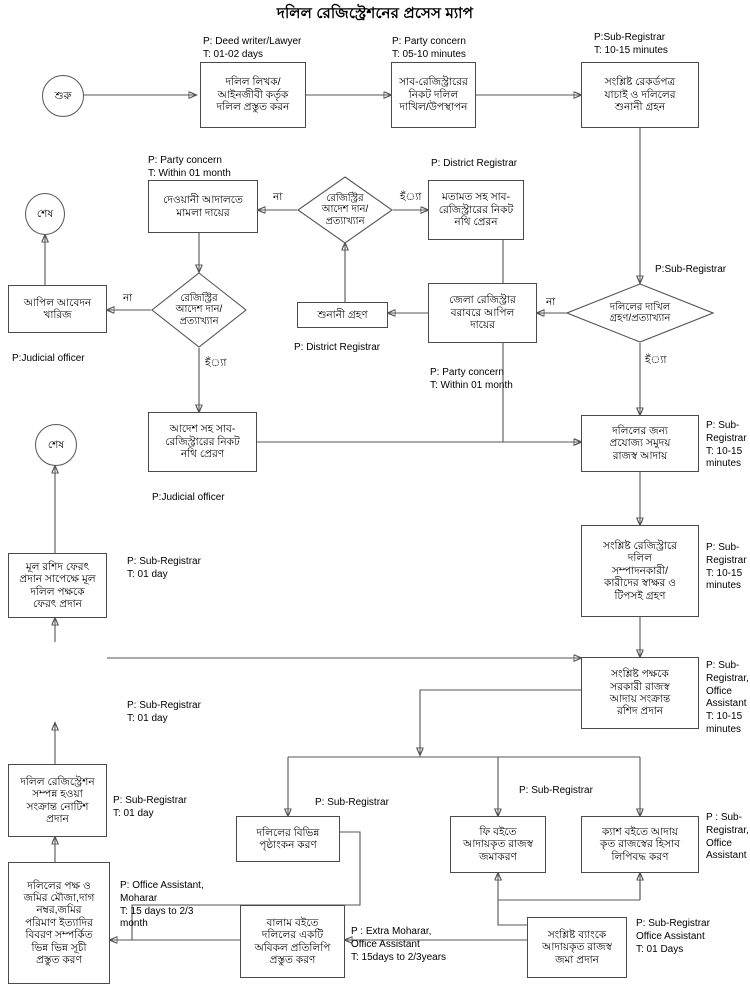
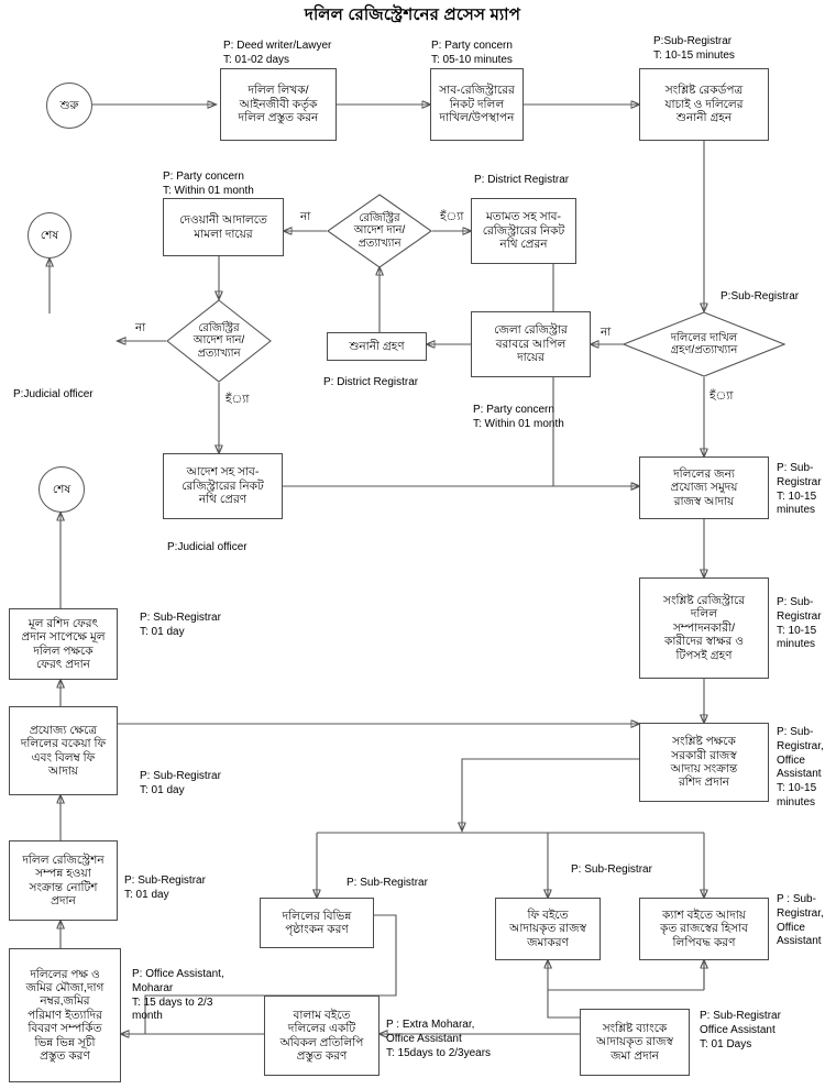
  দলিল রেজিস্ট্রেশনের প্রসেস ম্যাপ
  শুরু
  দলিল লিখক/
  আইনজীবী কর্তৃক
  দলিল প্রস্তুত করন
  সাব-রেজিস্ট্রারের
  নিকট দলিল
  দাখিল/উপস্থাপন
  সংশ্লিষ্ট রেকর্ডপত্র
  যাচাই ও দলিলের
  শুনানী গ্রহন
  দলিলের দাখিল
  গ্রহণ/প্রত্যাখ্যান
  জেলা রেজিস্ট্রার
  বরাবরে আপিল
  দায়ের
  শুনানী গ্রহণ
  রেজিস্ট্রির
  আদেশ দান/
  প্রত্যাখ্যান
  মতামত সহ সাব-
  রেজিস্ট্রারের নিকট
  নথি প্রেরন
  দেওয়ানী আদালতে
  মামলা দায়ের
  রেজিস্ট্রির
  আদেশ দান/
  প্রত্যাখ্যান
- আপিল আবেদন
- খারিজ
  শেষ
  আদেশ সহ সাব-
  রেজিস্ট্রারের নিকট
  নথি প্রেরণ
  দলিলের জন্য
  প্রযোজ্য সমুদয়
  রাজস্ব আদায়
  সংশ্লিষ্ট রেজিস্ট্রারে
  দলিল
  সম্পাদনকারী/
  কারীদের স্বাক্ষর ও
  টিপসই গ্রহণ
  সংশ্লিষ্ট পক্ষকে
  সরকারী রাজস্ব
  আদায় সংক্রান্ত
  রশিদ প্রদান
+ প্রযোজ্য ক্ষেত্রে
+ দলিলের বকেয়া ফি
+ এবং বিলম্ব ফি
+ আদায়
  দলিল রেজিস্ট্রেশন
  সম্পন্ন হওয়া
  সংক্রান্ত নোটিশ
  প্রদান
  মূল রশিদ ফেরৎ
  প্রদান সাপেক্ষে মূল
  দলিল পক্ষকে
  ফেরৎ প্রদান
  শেষ
  দলিলের পক্ষ ও
  জমির মৌজা,দাগ
  নম্বর,জমির
  পরিমাণ ইত্যাদির
  বিবরণ সম্পর্কিত
  ভিন্ন ভিন্ন সূচী
  প্রস্তুত করণ
  দলিলের বিভিন্ন
  পৃষ্ঠাংকন করণ
  ফি বইতে
  আদায়কৃত রাজস্ব
  জমাকরণ
  ক্যাশ বইতে আদায়
  কৃত রাজস্বের হিসাব
  লিপিবদ্ধ করণ
  বালাম বইতে
  দলিলের একটি
  অবিকল প্রতিলিপি
  প্রস্তুত করণ
  সংশ্লিষ্ট ব্যাংকে
  আদায়কৃত রাজস্ব
  জমা প্রদান
  P: Deed writer/Lawyer
  T: 01-02 days
  P: Party concern
  T: 05-10 minutes
  P:Sub-Registrar
  T: 10-15 minutes
  P: Party concern
  T: Within 01 month
  P: District Registrar
  P: District Registrar
  P:Sub-Registrar
  P: Party concern
  T: Within 01 month
  P:Judicial officer
  P:Judicial officer
  P: Sub-
  Registrar
  T: 10-15
  minutes
  P: Sub-
  Registrar
  T: 10-15
  minutes
  P: Sub-
  Registrar,
  Office
  Assistant
  T: 10-15
  minutes
  P: Sub-Registrar
  T: 01 day
  P: Sub-Registrar
  T: 01 day
  P: Sub-Registrar
  T: 01 day
  P: Office Assistant,
  Moharar
  T: 15 days to 2/3
  month
  P: Sub-Registrar
  P: Sub-Registrar
  P : Sub-
  Registrar,
  Office
  Assistant
  P : Extra Moharar,
  Office Assistant
  T: 15days to 2/3years
  P: Sub-Registrar
  Office Assistant
  T: 01 Days
  না
  হঁ্যা
  হঁ্যা
  না
  না
  হঁ্যা
